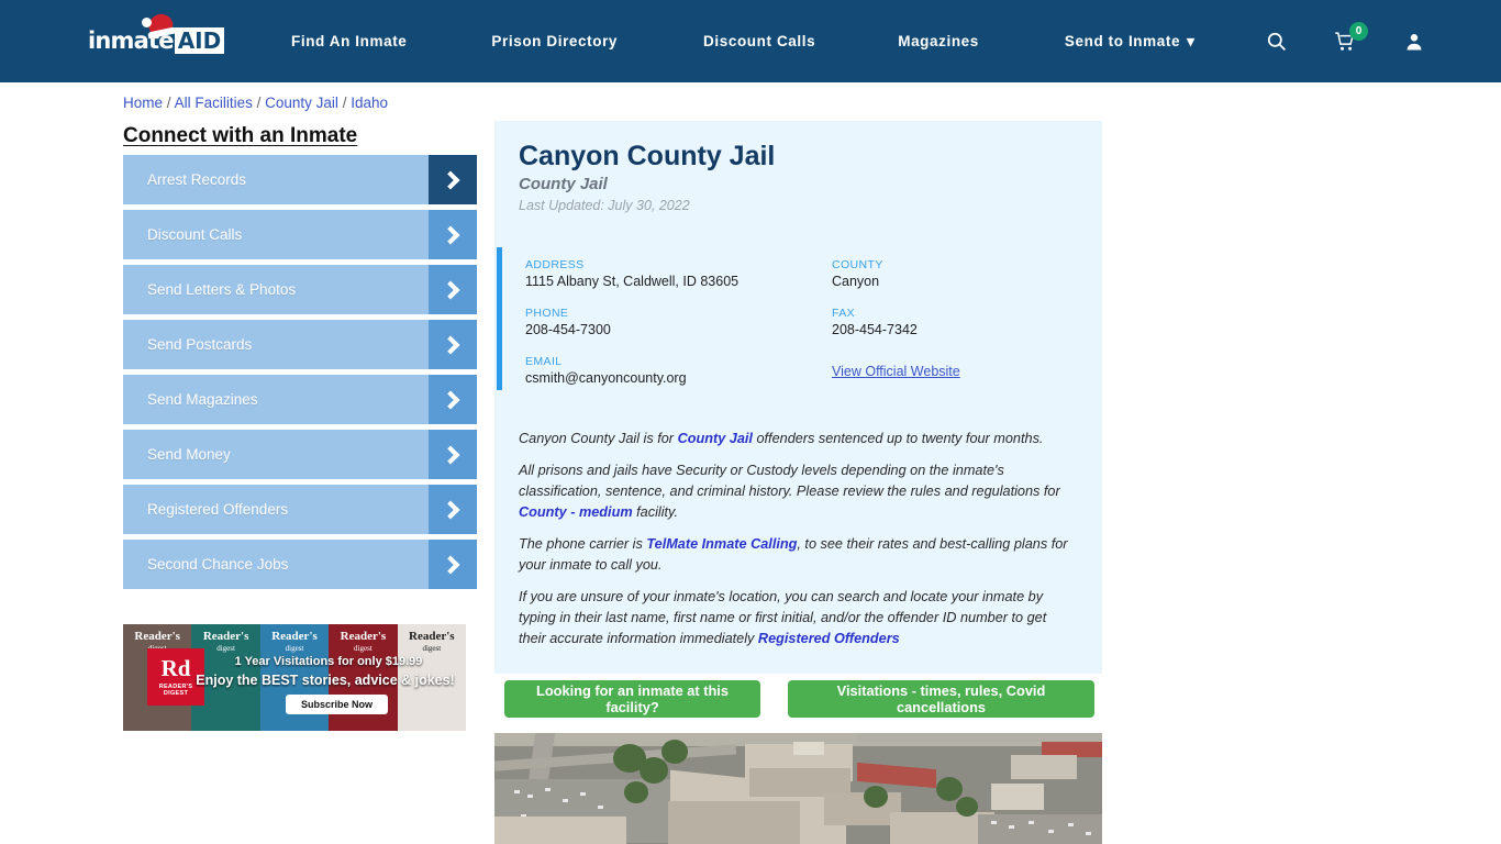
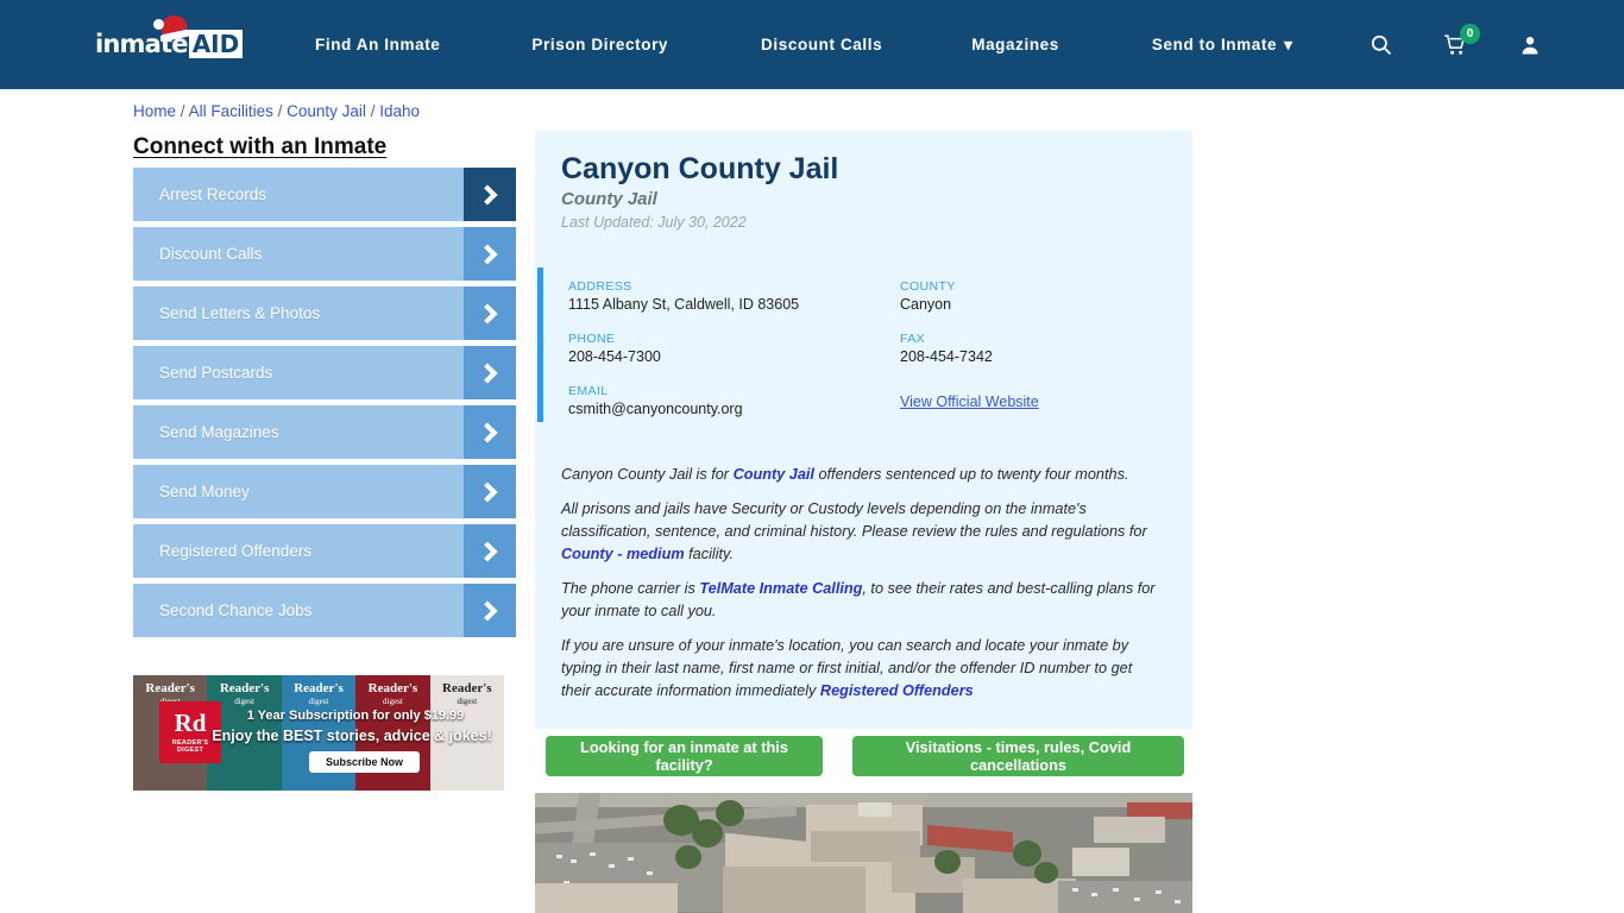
  inmate
  AID
  Find An Inmate
  Prison Directory
  Discount Calls
  Magazines
  Send to Inmate ▾
  0
  Home / All Facilities / County Jail / Idaho
  Connect with an Inmate
  Arrest Records
  Discount Calls
  Send Letters & Photos
  Send Postcards
  Send Magazines
  Send Money
  Registered Offenders
  Second Chance Jobs
  Reader's
  Reader's
  digest
  Reader's
  digest
  Reader's
  digest
  Reader's
  digest
  Rd
- 1 Year Visitations for only $19.99
+ 1 Year Subscription for only $19.99
  Enjoy the BEST stories, advice & jokes!
  Subscribe Now
  Canyon County Jail
  County Jail
  Last Updated: July 30, 2022
  ADDRESS
  1115 Albany St, Caldwell, ID 83605
  PHONE
  208-454-7300
  EMAIL
  csmith@canyoncounty.org
  COUNTY
  Canyon
  FAX
  208-454-7342
  View Official Website
  Canyon County Jail is for County Jail offenders sentenced up to twenty four months.
  All prisons and jails have Security or Custody levels depending on the inmate's classification, sentence, and criminal history. Please review the rules and regulations for County - medium facility.
  The phone carrier is TelMate Inmate Calling, to see their rates and best-calling plans for your inmate to call you.
  If you are unsure of your inmate's location, you can search and locate your inmate by typing in their last name, first name or first initial, and/or the offender ID number to get their accurate information immediately Registered Offenders
  Looking for an inmate at this facility?
  Visitations - times, rules, Covid cancellations
